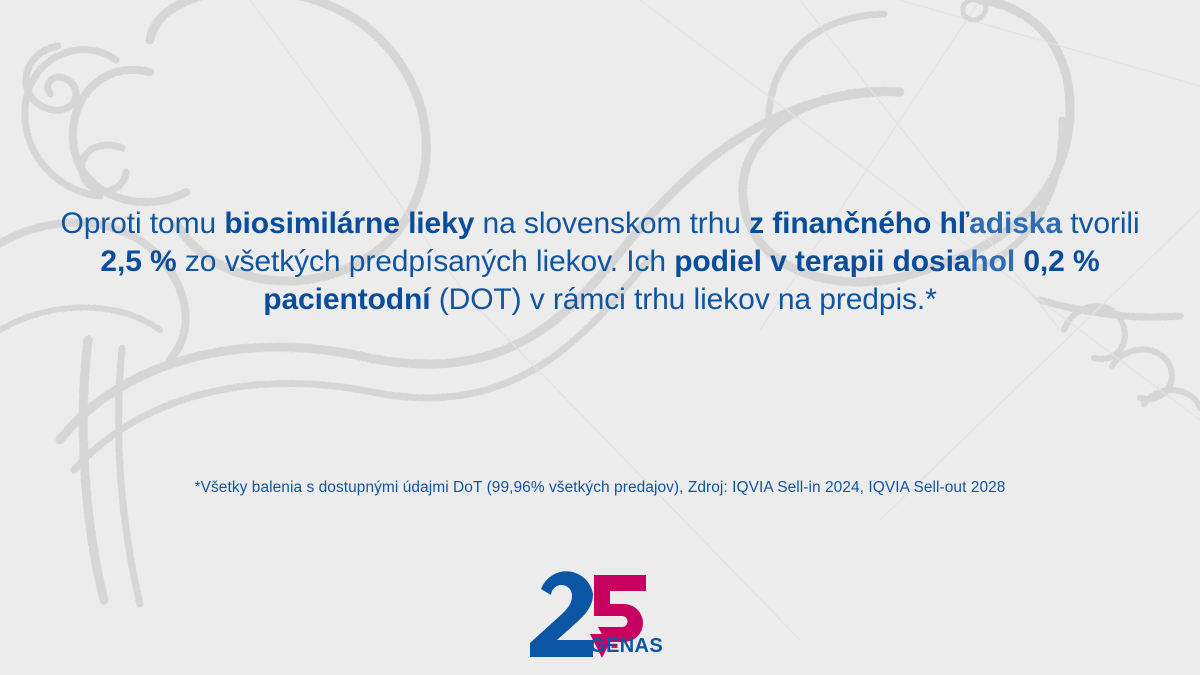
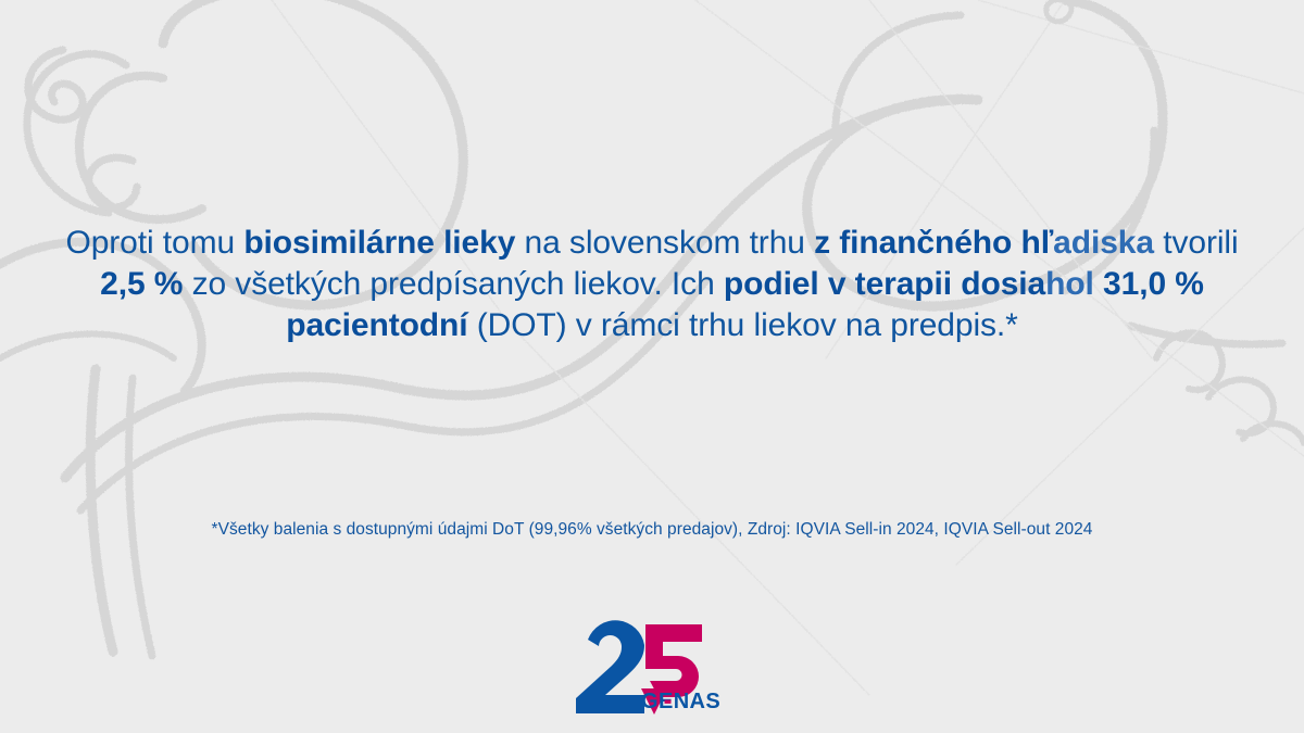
- Oproti tomu biosimilárne lieky na slovenskom trhu z finančného hľadiska tvorili 2,5 % zo všetkých predpísaných liekov. Ich podiel v terapii dosiahol 0,2 % pacientodní (DOT) v rámci trhu liekov na predpis.*
+ Oproti tomu biosimilárne lieky na slovenskom trhu z finančného hľadiska tvorili 2,5 % zo všetkých predpísaných liekov. Ich podiel v terapii dosiahol 31,0 % pacientodní (DOT) v rámci trhu liekov na predpis.*
- *Všetky balenia s dostupnými údajmi DoT (99,96% všetkých predajov), Zdroj: IQVIA Sell-in 2024, IQVIA Sell-out 2028
+ *Všetky balenia s dostupnými údajmi DoT (99,96% všetkých predajov), Zdroj: IQVIA Sell-in 2024, IQVIA Sell-out 2024
  GNAS
